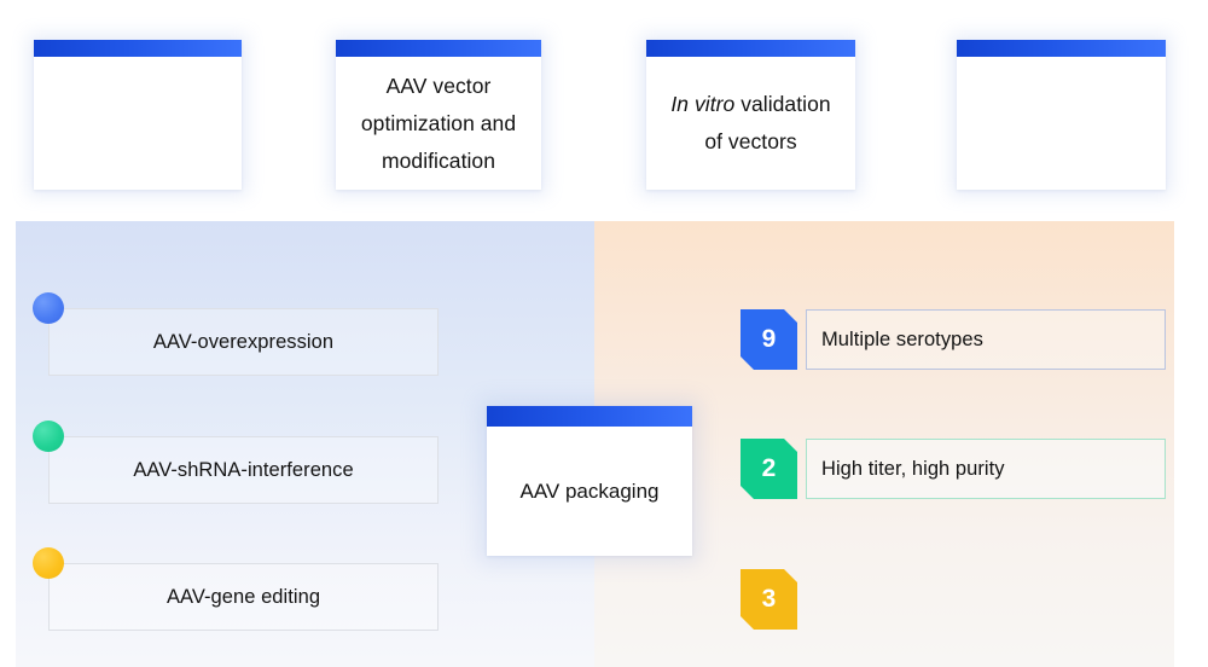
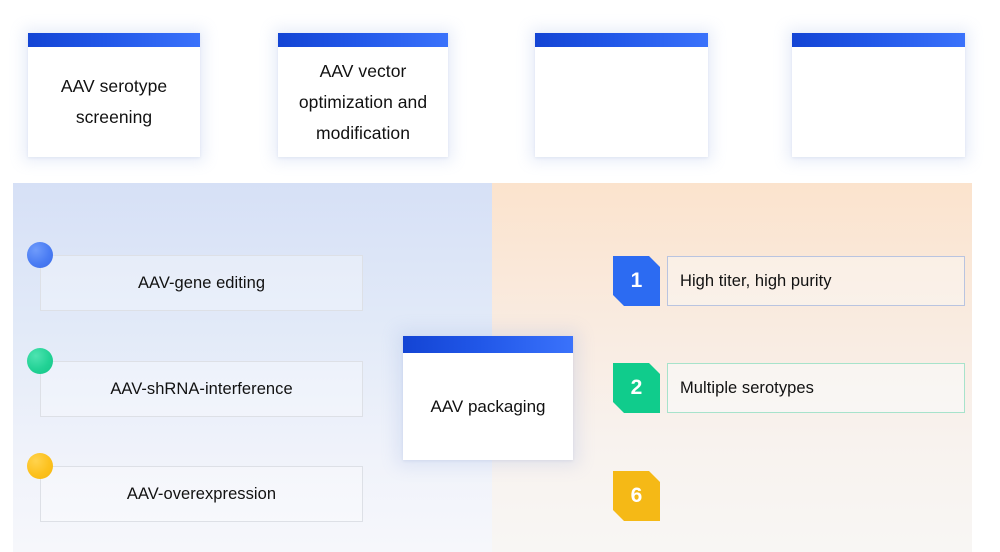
+ AAV serotype
+ screening
  AAV vector
  optimization and
  modification
- In vitro validation
- of vectors
- AAV-overexpression
+ AAV-gene editing
  AAV-shRNA-interference
- AAV-gene editing
+ AAV-overexpression
  AAV packaging
- 9
+ 1
- Multiple serotypes
+ High titer, high purity
  2
- High titer, high purity
+ Multiple serotypes
- 3
+ 6
